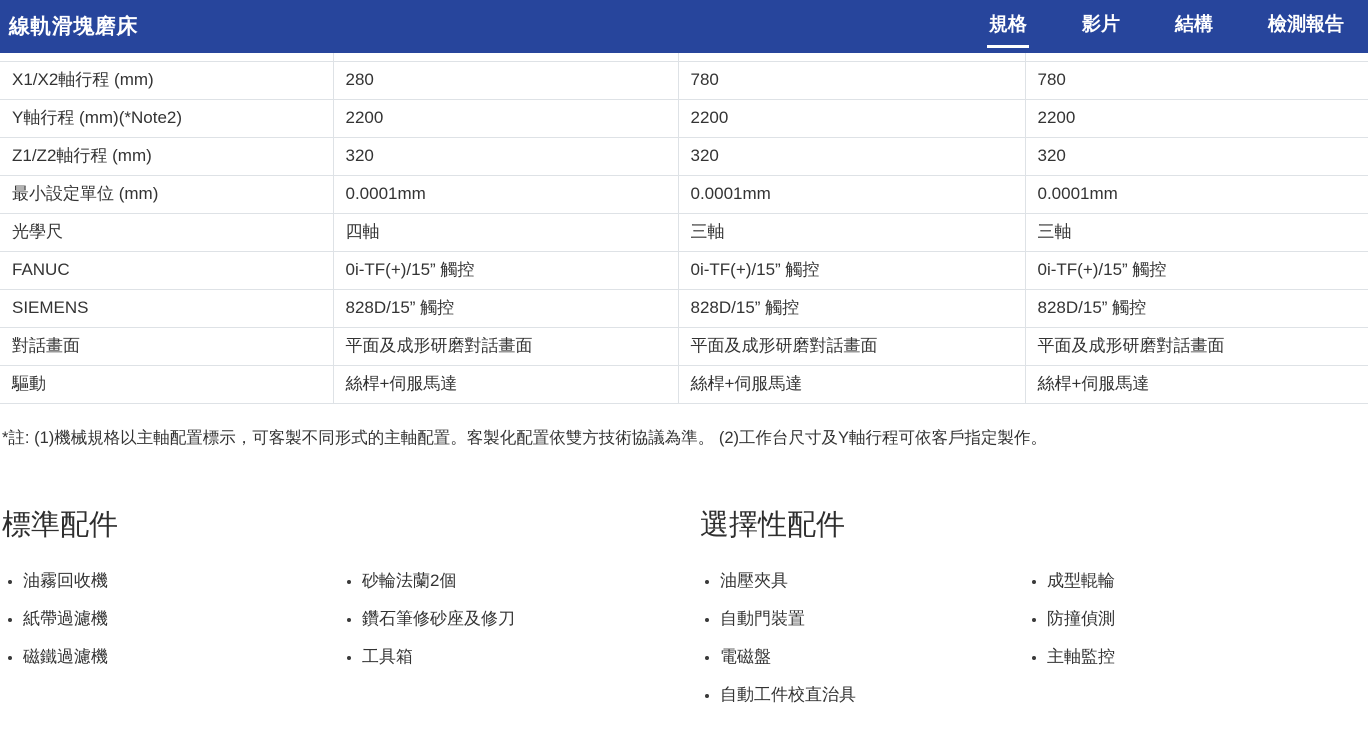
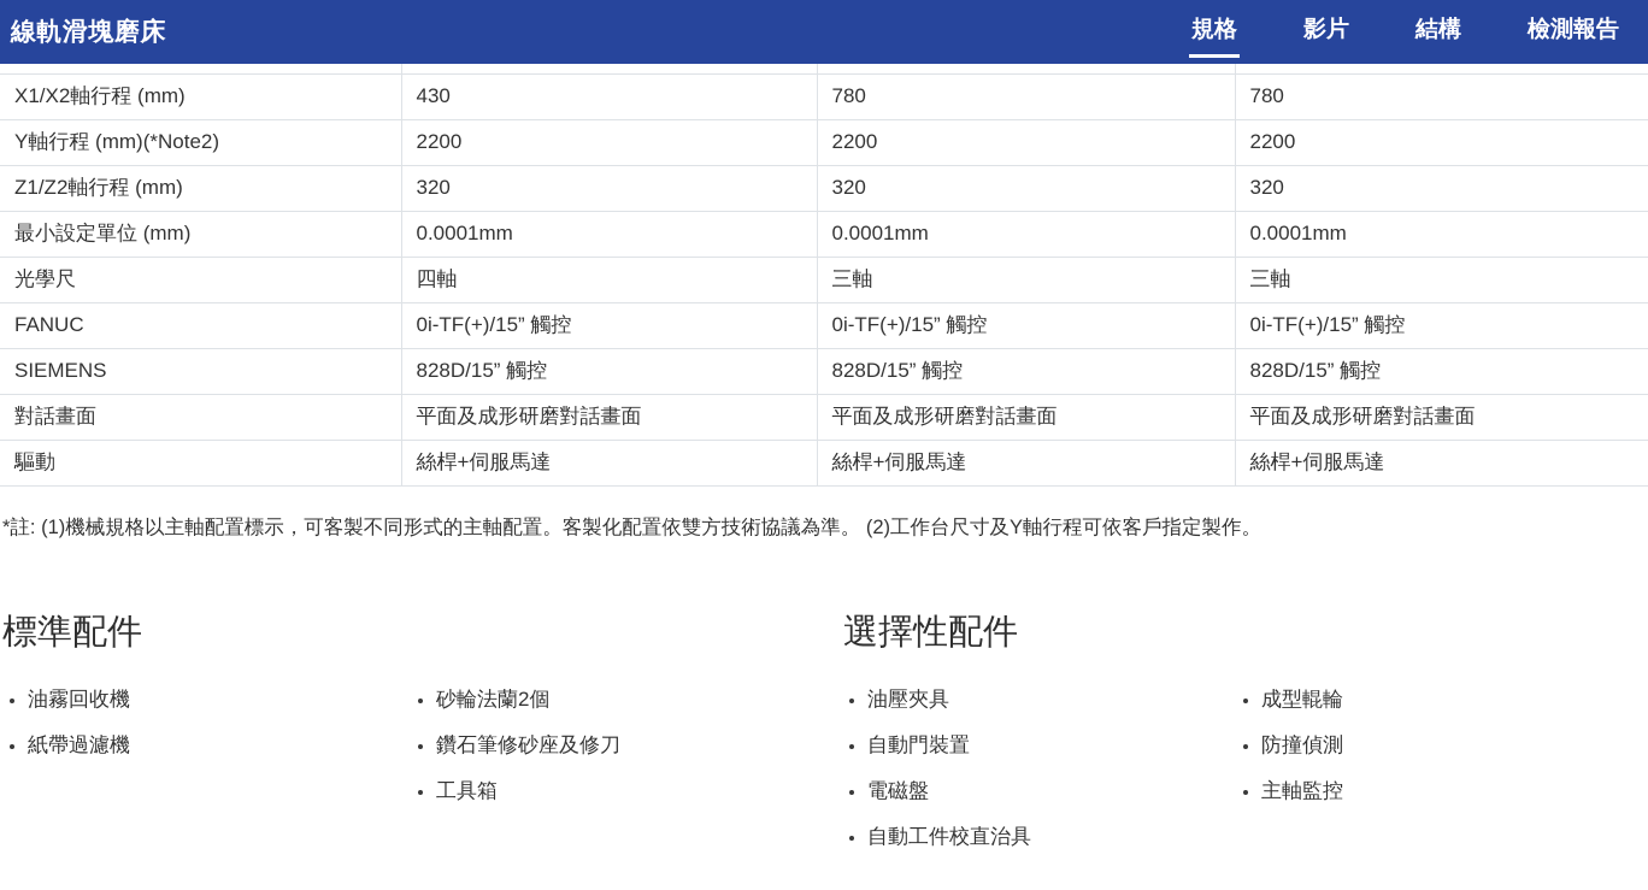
  線軌滑塊磨床
  規格
  影片
  結構
  檢測報告
- X1/X2軸行程 (mm)	280	780	780
+ X1/X2軸行程 (mm)	430	780	780
  Y軸行程 (mm)(*Note2)	2200	2200	2200
  Z1/Z2軸行程 (mm)	320	320	320
  最小設定單位 (mm)	0.0001mm	0.0001mm	0.0001mm
  光學尺	四軸	三軸	三軸
  FANUC	0i-TF(+)/15” 觸控	0i-TF(+)/15” 觸控	0i-TF(+)/15” 觸控
  SIEMENS	828D/15” 觸控	828D/15” 觸控	828D/15” 觸控
  對話畫面	平面及成形研磨對話畫面	平面及成形研磨對話畫面	平面及成形研磨對話畫面
  驅動	絲桿+伺服馬達	絲桿+伺服馬達	絲桿+伺服馬達
  *註: (1)機械規格以主軸配置標示，可客製不同形式的主軸配置。客製化配置依雙方技術協議為準。 (2)工作台尺寸及Y軸行程可依客戶指定製作。
  標準配件
  油霧回收機
  紙帶過濾機
- 磁鐵過濾機
  砂輪法蘭2個
  鑽石筆修砂座及修刀
  工具箱
  選擇性配件
  油壓夾具
  自動門裝置
  電磁盤
  自動工件校直治具
  成型輥輪
  防撞偵測
  主軸監控
